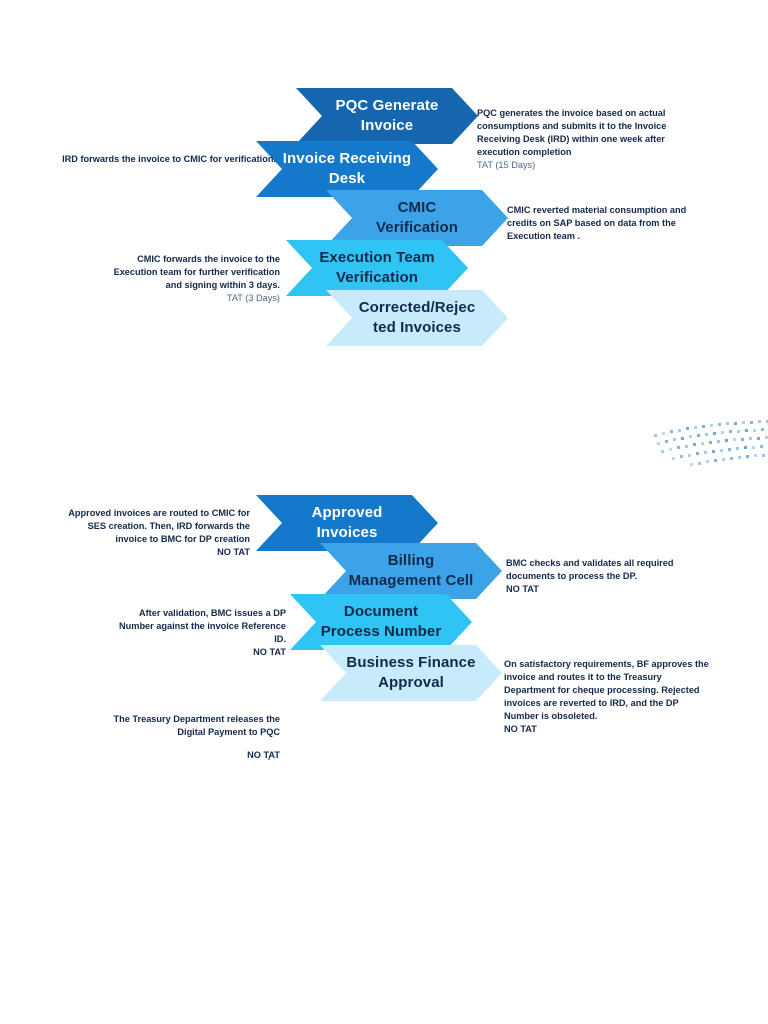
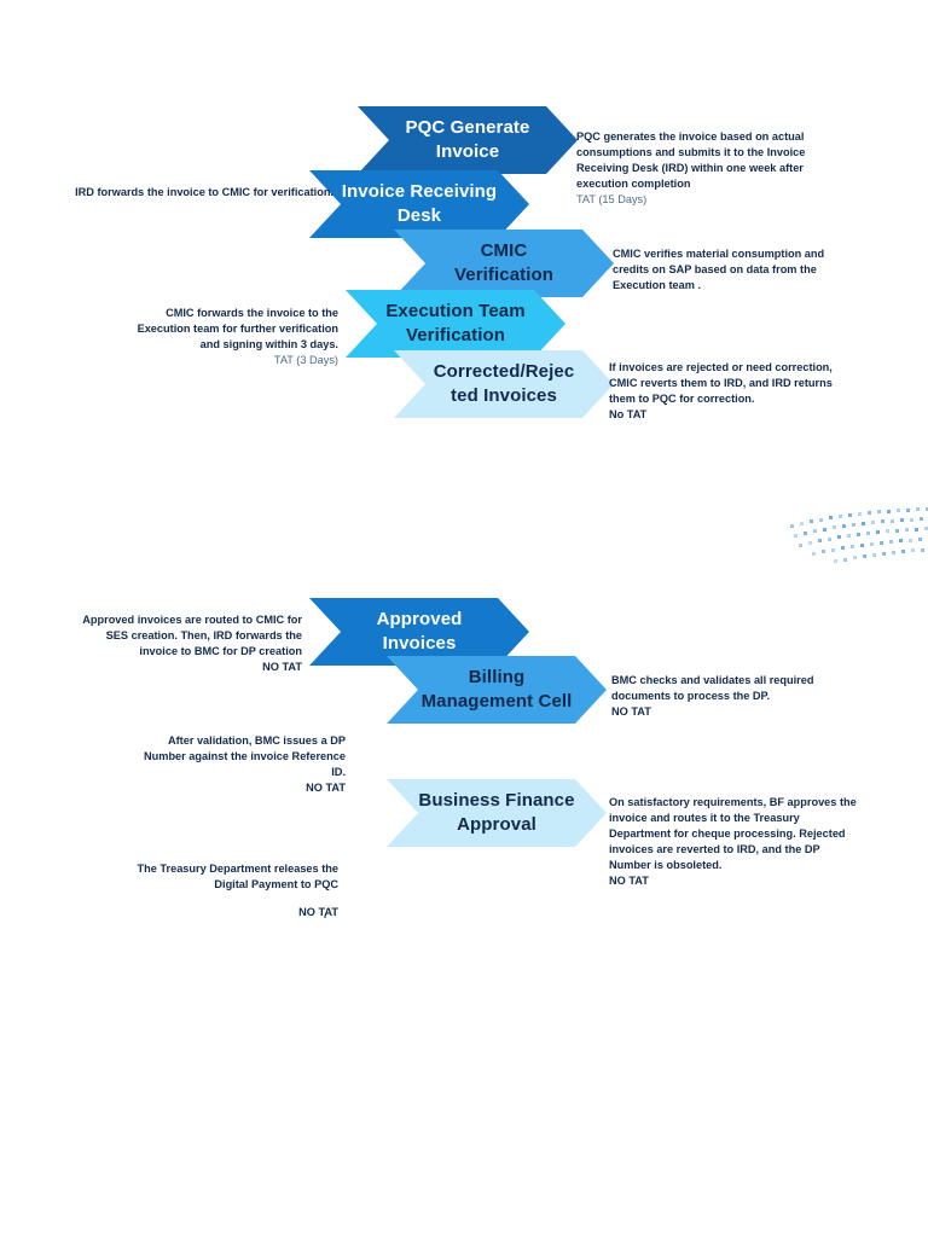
  PQC Generate
  Invoice
  PQC generates the invoice based on actual consumptions and submits it to the Invoice Receiving Desk (IRD) within one week after execution completion
  TAT (15 Days)
  Invoice Receiving
  Desk
  IRD forwards the invoice to CMIC for verification.
  CMIC
  Verification
- CMIC reverted material consumption and credits on SAP based on data from the Execution team .
+ CMIC verifies material consumption and credits on SAP based on data from the Execution team .
  Execution Team
  Verification
  CMIC forwards the invoice to the Execution team for further verification and signing within 3 days.
  TAT (3 Days)
  Corrected/Rejec
  ted Invoices
+ If invoices are rejected or need correction, CMIC reverts them to IRD, and IRD returns them to PQC for correction.
+ No TAT
  Approved
  Invoices
  Approved invoices are routed to CMIC for SES creation. Then, IRD forwards the invoice to BMC for DP creation
  NO TAT
  Billing
  Management Cell
  BMC checks and validates all required documents to process the DP.
  NO TAT
- Document
- Process Number
  After validation, BMC issues a DP Number against the invoice Reference ID.
  NO TAT
  Business Finance
  Approval
  On satisfactory requirements, BF approves the invoice and routes it to the Treasury Department for cheque processing. Rejected invoices are reverted to IRD, and the DP Number is obsoleted.
  NO TAT
  The Treasury Department releases the Digital Payment to PQC
  NO TAT
